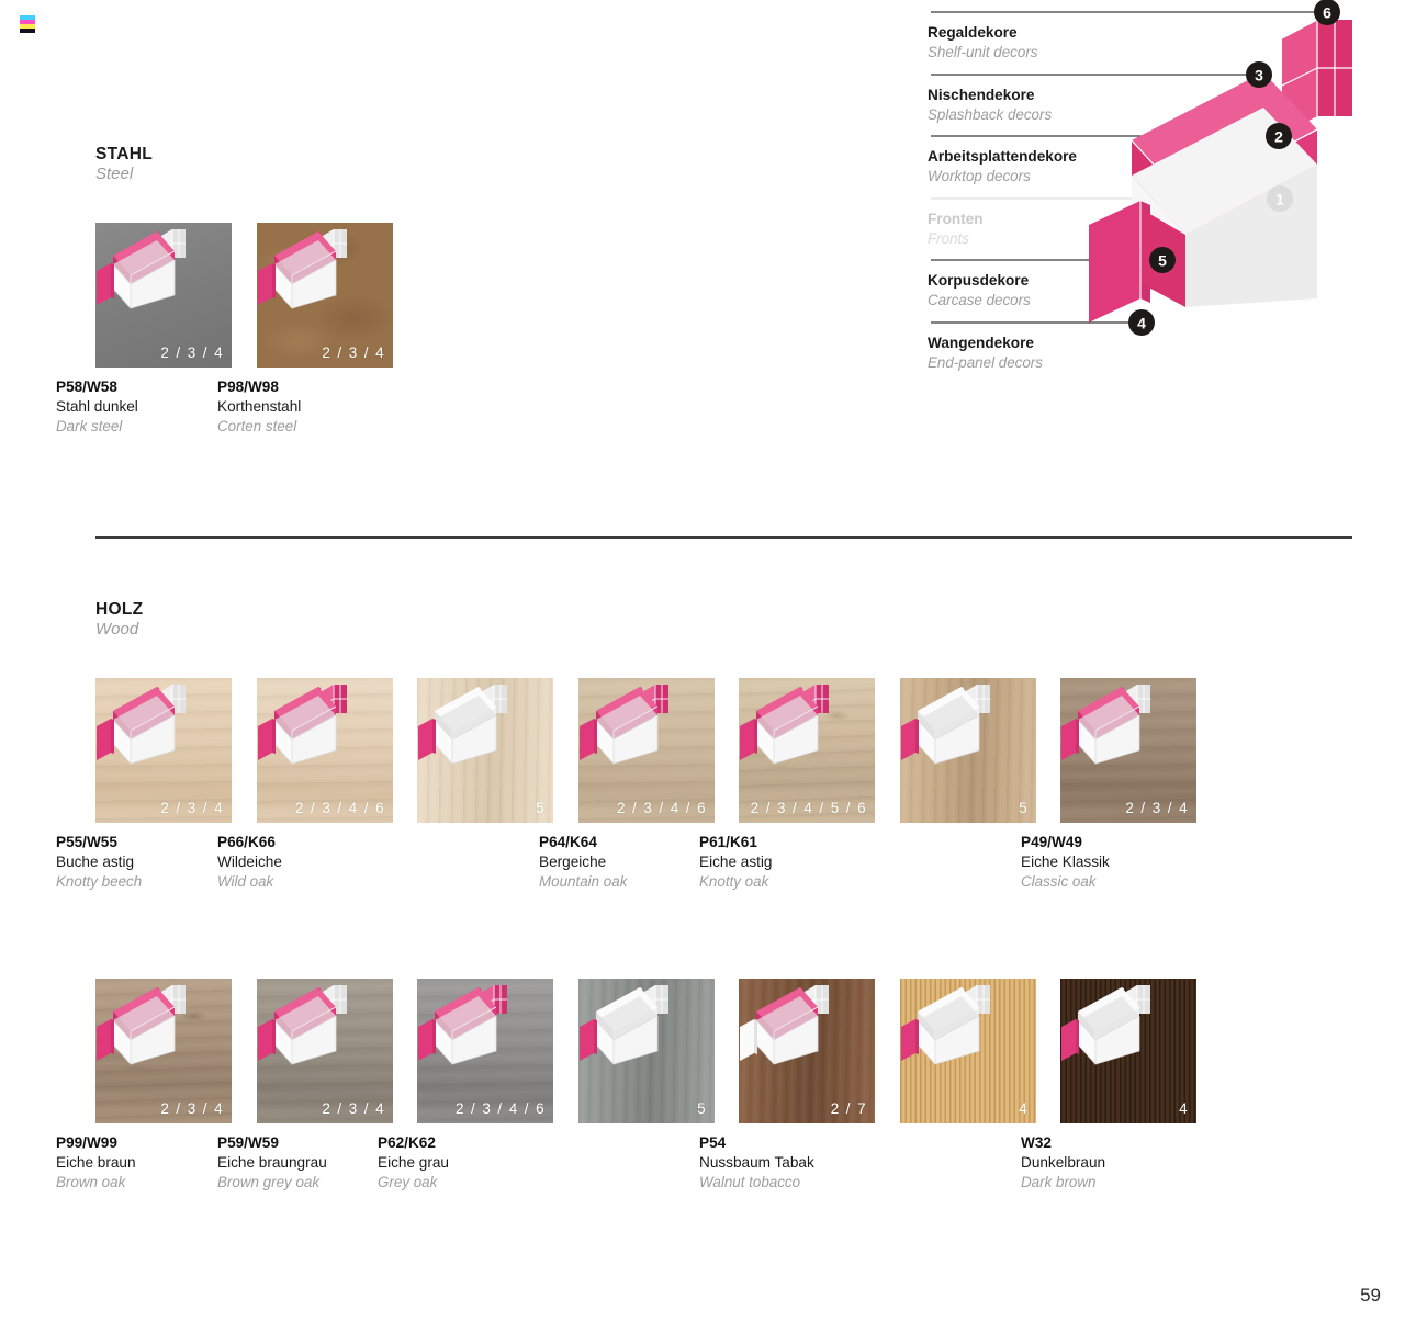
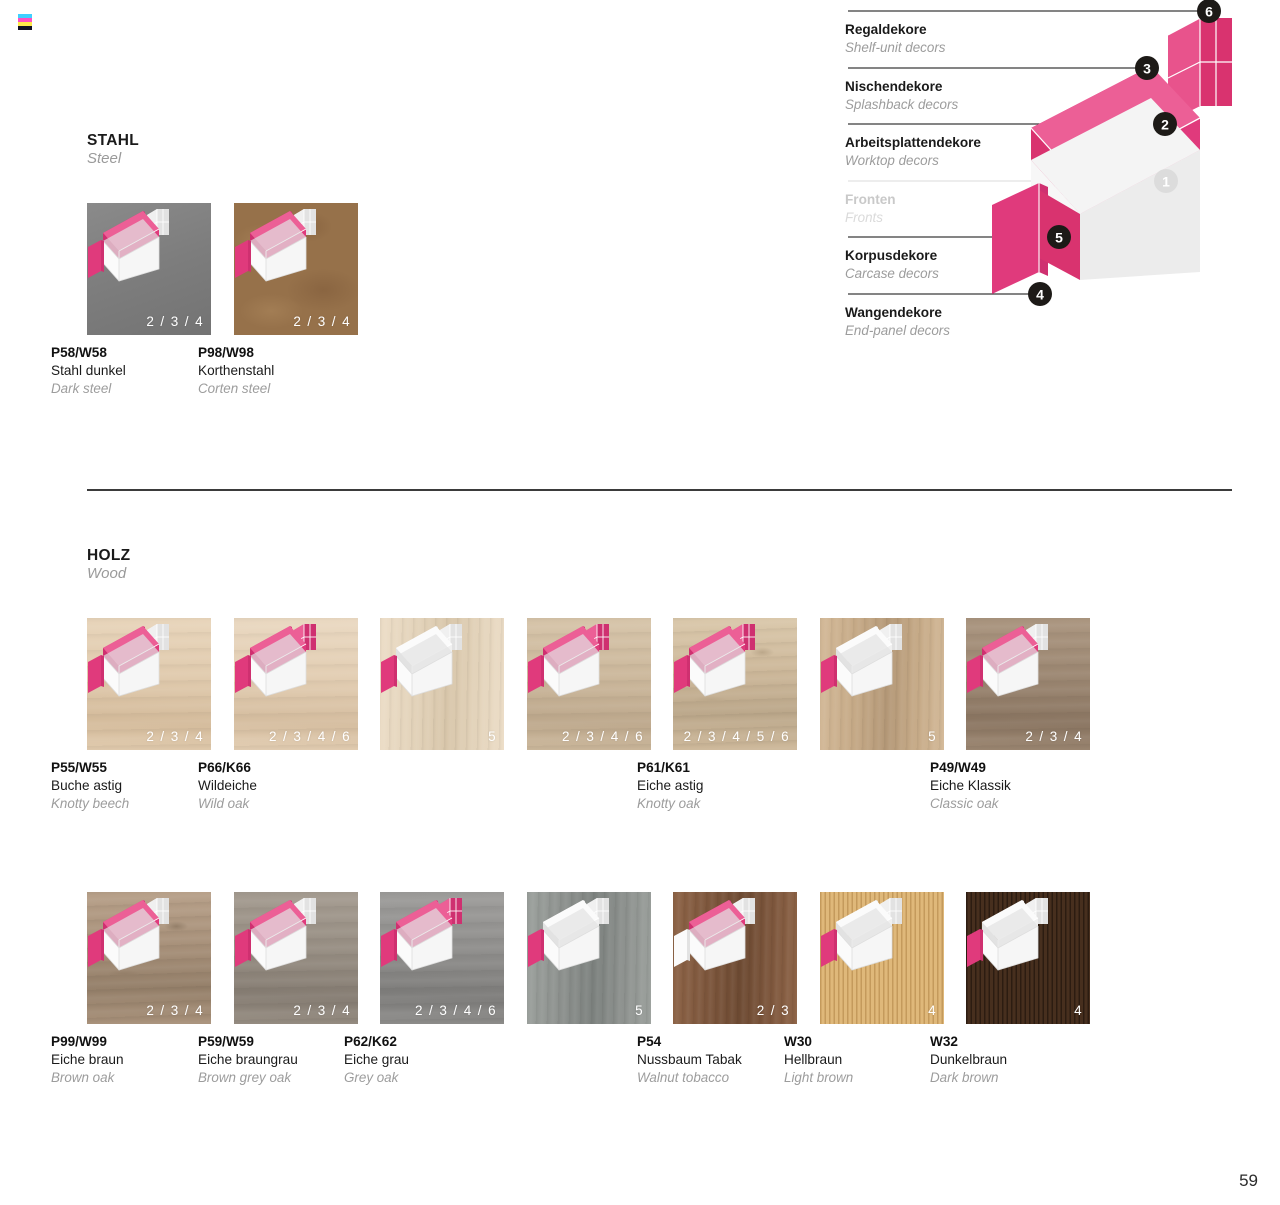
  6
  3
  2
  1
  5
  4
  Regaldekore
  Shelf-unit decors
  Nischendekore
  Splashback decors
  Arbeitsplattendekore
  Worktop decors
  Fronten
  Fronts
  Korpusdekore
  Carcase decors
  Wangendekore
  End-panel decors
  STAHL
  Steel
  2 / 3 / 4
  P58/W58
  Stahl dunkel
  Dark steel
  2 / 3 / 4
  P98/W98
  Korthenstahl
  Corten steel
  HOLZ
  Wood
  2 / 3 / 4
  P55/W55
  Buche astig
  Knotty beech
  2 / 3 / 4 / 6
  P66/K66
  Wildeiche
  Wild oak
  5
  2 / 3 / 4 / 6
- P64/K64
- Bergeiche
- Mountain oak
  2 / 3 / 4 / 5 / 6
  P61/K61
  Eiche astig
  Knotty oak
  5
  2 / 3 / 4
  P49/W49
  Eiche Klassik
  Classic oak
  2 / 3 / 4
  P99/W99
  Eiche braun
  Brown oak
  2 / 3 / 4
  P59/W59
  Eiche braungrau
  Brown grey oak
  2 / 3 / 4 / 6
  P62/K62
  Eiche grau
  Grey oak
  5
- 2 / 7
+ 2 / 3
  P54
  Nussbaum Tabak
  Walnut tobacco
  4
+ W30
+ Hellbraun
+ Light brown
  4
  W32
  Dunkelbraun
  Dark brown
  59
